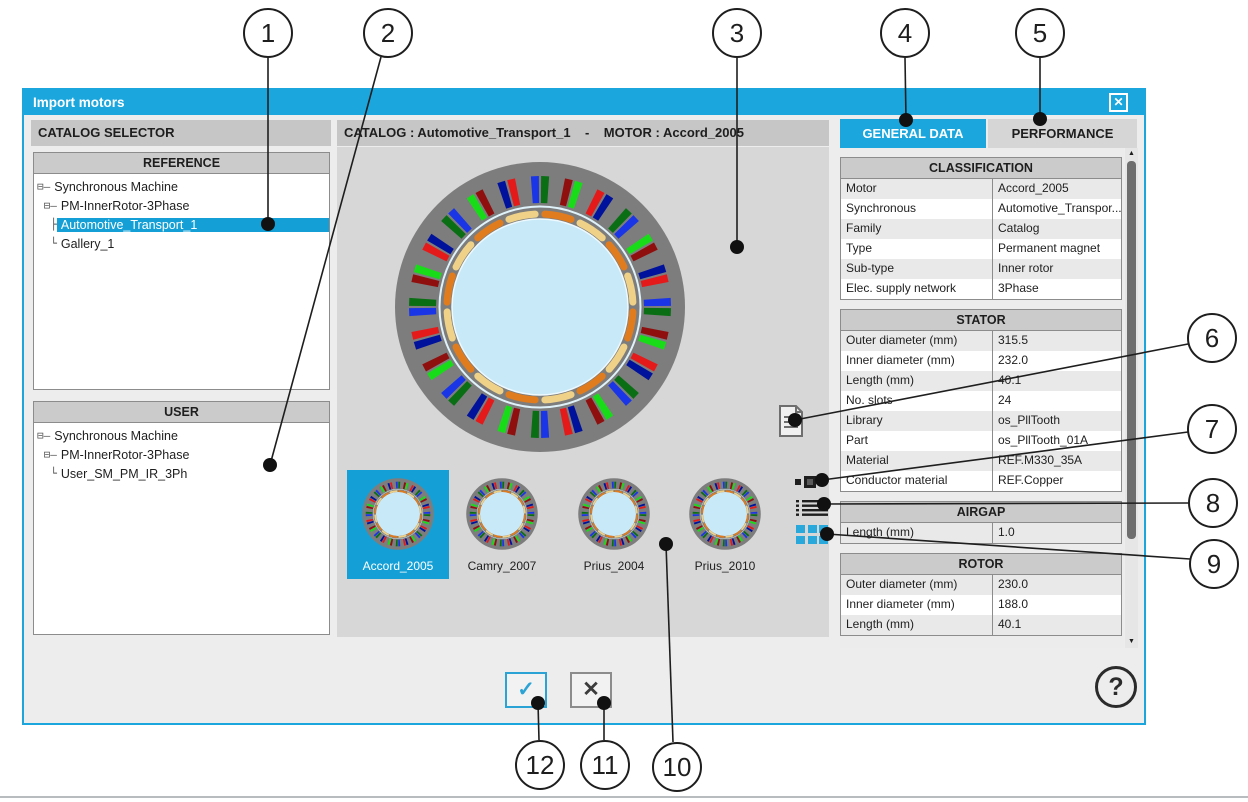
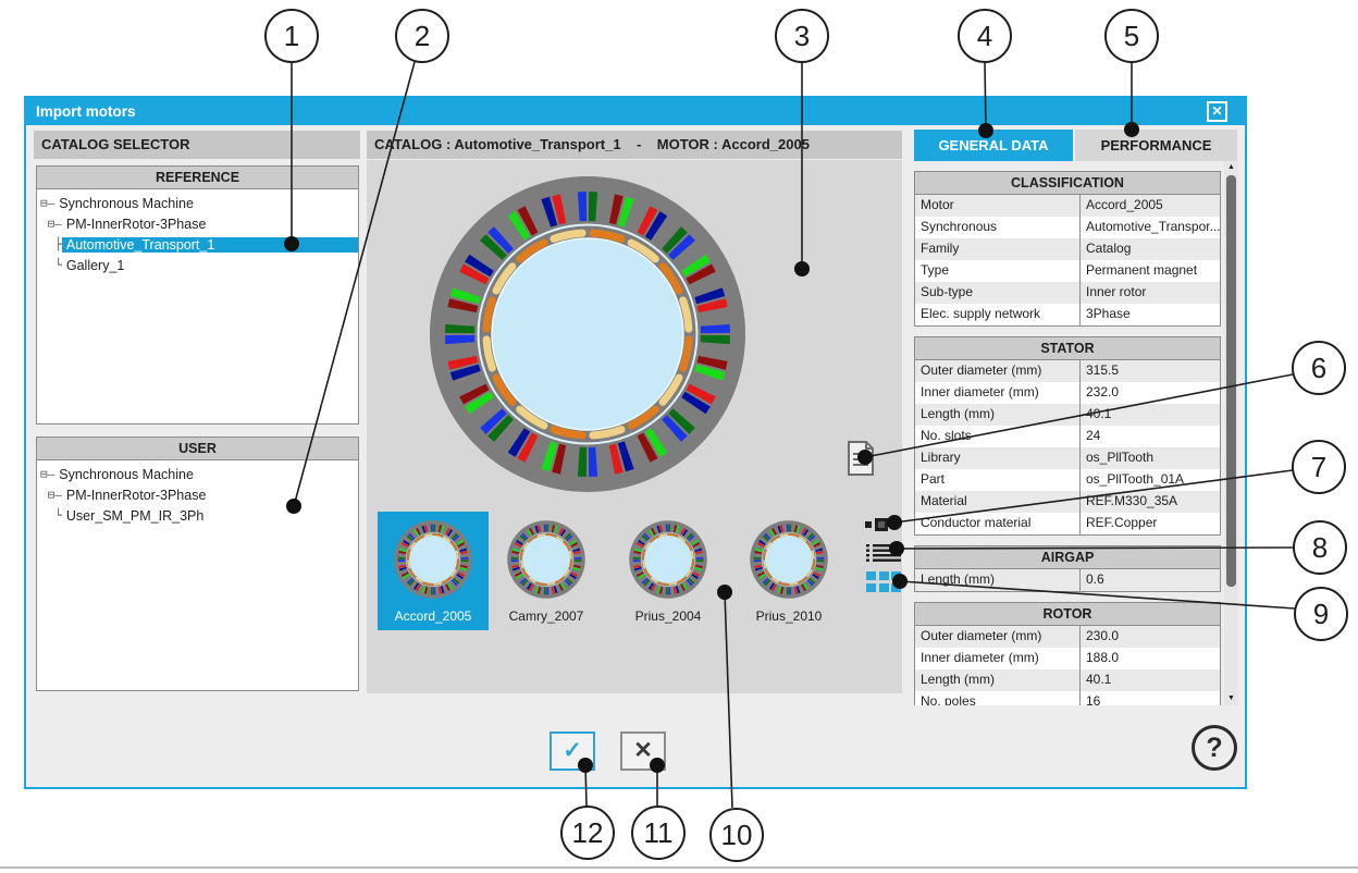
  Import motors
  ✕
  CATALOG SELECTOR
  REFERENCE
  ⊟–
  Synchronous Machine
  ⊟–
  PM-InnerRotor-3Phase
  ├
  Automotive_Transport_1
  └
  Gallery_1
  USER
  ⊟–
  Synchronous Machine
  ⊟–
  PM-InnerRotor-3Phase
  └
  User_SM_PM_IR_3Ph
  CATALOG : Automotive_Transport_1 - MOTOR : Accord_2005
  Accord_2005
  Camry_2007
  Prius_2004
  Prius_2010
  GENERAL DATA
  PERFORMANCE
  CLASSIFICATION
  Motor
  Accord_2005
  Synchronous
  Automotive_Transpor...
  Family
  Catalog
  Type
  Permanent magnet
  Sub-type
  Inner rotor
  Elec. supply network
  3Phase
  STATOR
  Outer diameter (mm)
  315.5
  Inner diameter (mm)
  232.0
  Length (mm)
  0.1
  No. slots
  24
  Library
  os_PllTooth
  Part
  os_PllTooth_01A
  Material
  REF.M330_35A
  Conductor material
  REF.Copper
  AIRGAP
  Length (mm)
- 1.0
+ 0.6
  ROTOR
  Outer diameter (mm)
  230.0
  Inner diameter (mm)
  188.0
  Length (mm)
  40.1
+ No. poles
+ 16
  ✓
  ✕
  ?
  1
  2
  3
  4
  5
  6
  7
  8
  9
  10
  11
  12
